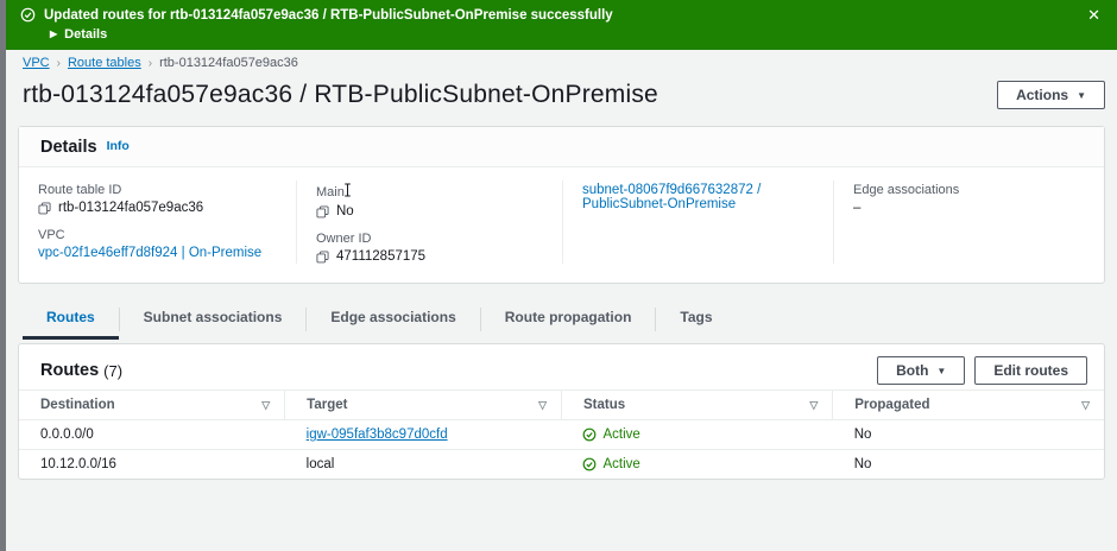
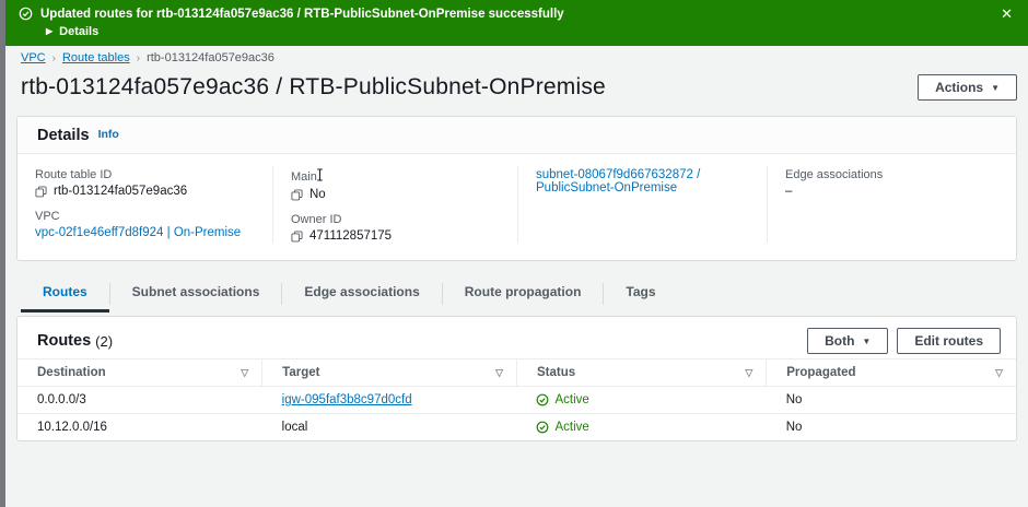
  Updated routes for rtb-013124fa057e9ac36 / RTB-PublicSubnet-OnPremise successfully
  ✕
  ▶
  Details
  VPC › Route tables › rtb-013124fa057e9ac36
  rtb-013124fa057e9ac36 / RTB-PublicSubnet-OnPremise
  Actions
  ▼
  Details Info
  Route table ID
  rtb-013124fa057e9ac36
  VPC
  vpc-02f1e46eff7d8f924 | On-Premise
  Main
  No
  Owner ID
  471112857175
  subnet-08067f9d667632872 / PublicSubnet-OnPremise
  Edge associations
  –
  Routes
  Subnet associations
  Edge associations
  Route propagation
  Tags
  Routes
- (7)
+ (2)
  Both
  ▼
  Edit routes
  Destination ▽	Target ▽	Status ▽	Propagated ▽
- 0.0.0.0/0	igw-095faf3b8c97d0cfd	Active	No
+ 0.0.0.0/3	igw-095faf3b8c97d0cfd	Active	No
  10.12.0.0/16	local	Active	No
